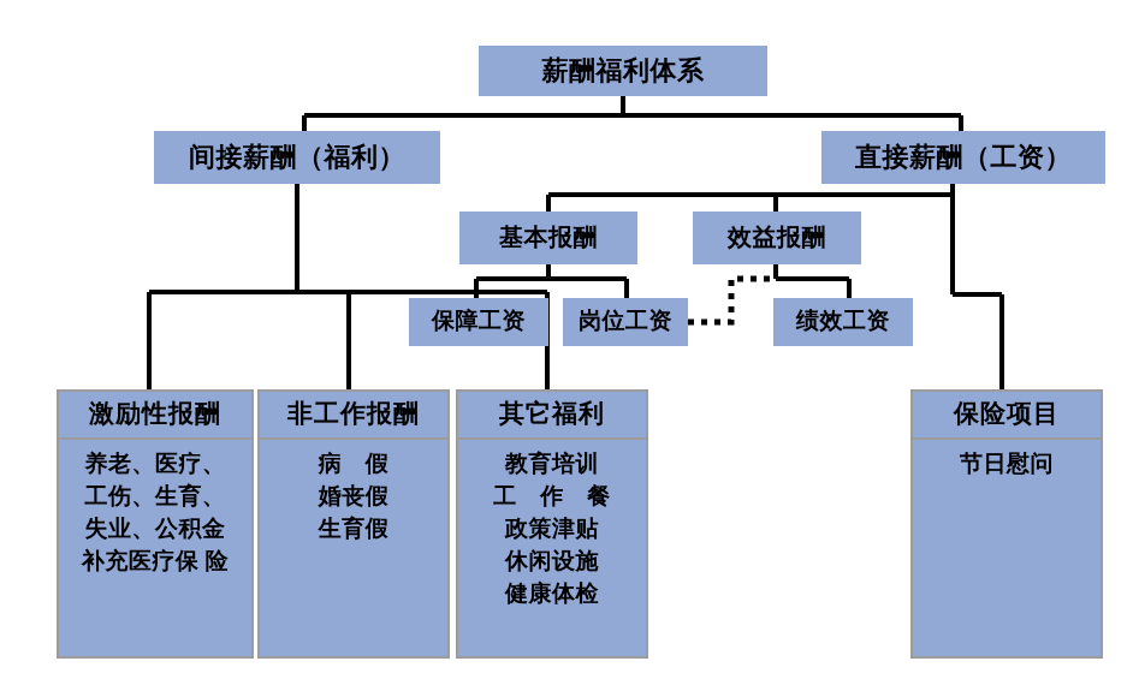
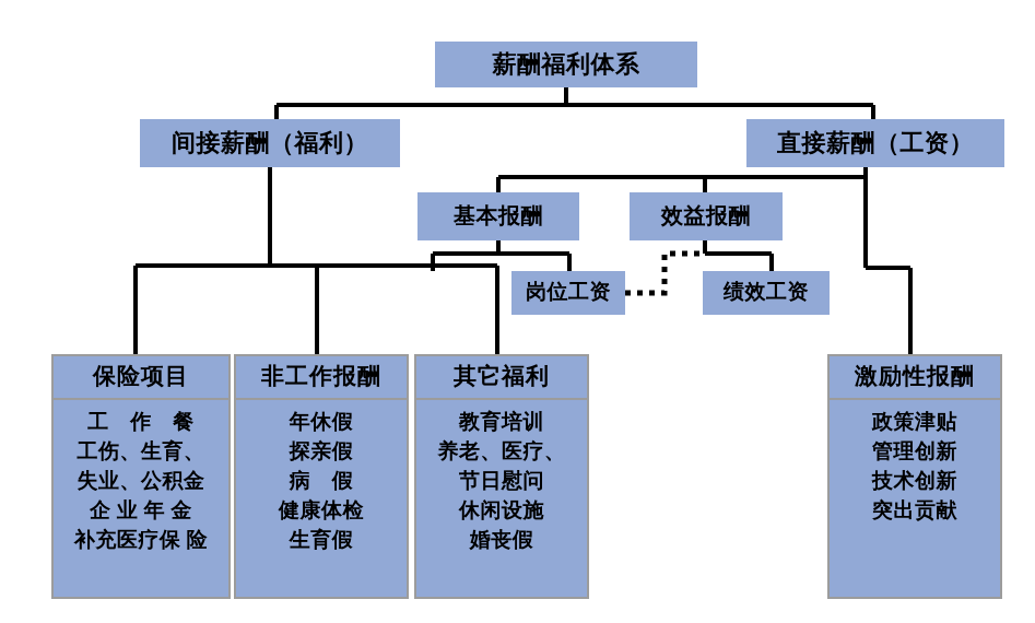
  薪酬福利体系
  间接薪酬（福利）
  直接薪酬（工资）
  基本报酬
  效益报酬
- 保障工资
  岗位工资
  绩效工资
- 激励性报酬
+ 保险项目
- 养老、医疗、
+ 工 作 餐
  工伤、生育、
  失业、公积金
+ 企 业 年 金
  补充医疗保 险
  非工作报酬
+ 年休假
+ 探亲假
  病 假
- 婚丧假
+ 健康体检
  生育假
  其它福利
  教育培训
- 工 作 餐
+ 养老、医疗、
- 政策津贴
+ 节日慰问
  休闲设施
- 健康体检
+ 婚丧假
- 保险项目
+ 激励性报酬
- 节日慰问
+ 政策津贴
+ 管理创新
+ 技术创新
+ 突出贡献
